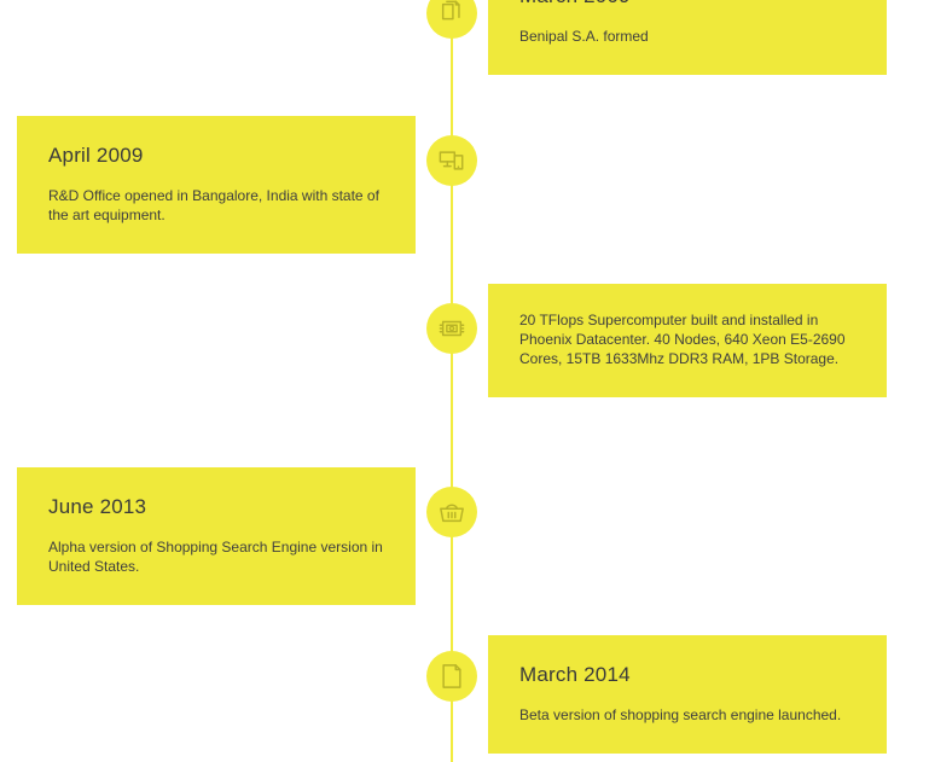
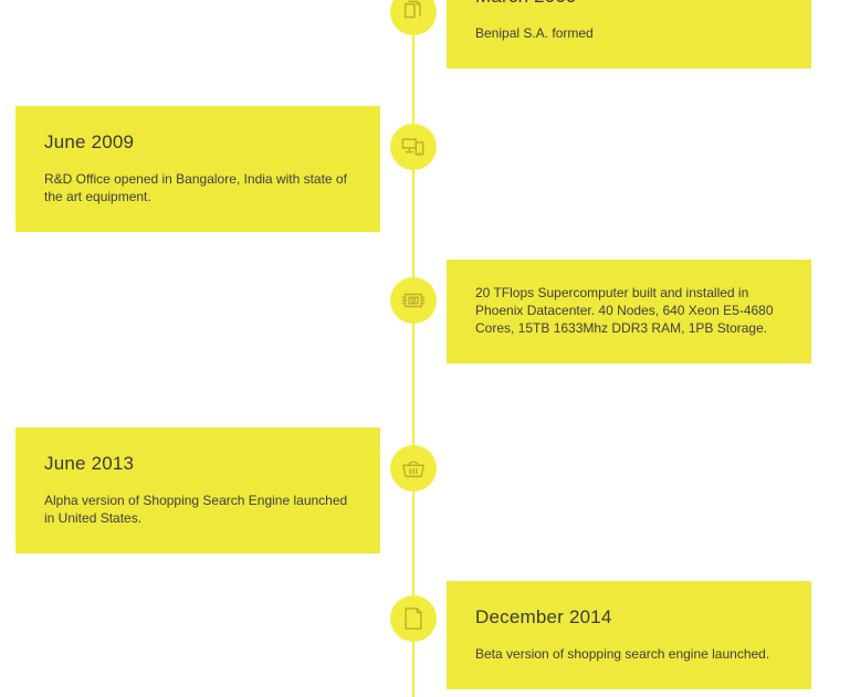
  Benipal S.A. formed
- April 2009
+ June 2009
  R&D Office opened in Bangalore, India with state of the art equipment.
- 20 TFlops Supercomputer built and installed in Phoenix Datacenter. 40 Nodes, 640 Xeon E5-2690 Cores, 15TB 1633Mhz DDR3 RAM, 1PB Storage.
+ 20 TFlops Supercomputer built and installed in Phoenix Datacenter. 40 Nodes, 640 Xeon E5-4680 Cores, 15TB 1633Mhz DDR3 RAM, 1PB Storage.
  June 2013
- Alpha version of Shopping Search Engine version in United States.
+ Alpha version of Shopping Search Engine launched in United States.
- March 2014
+ December 2014
  Beta version of shopping search engine launched.
